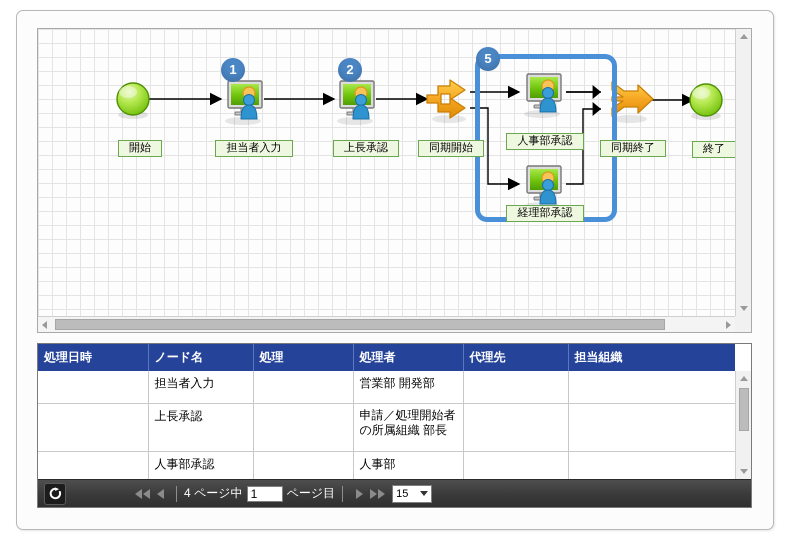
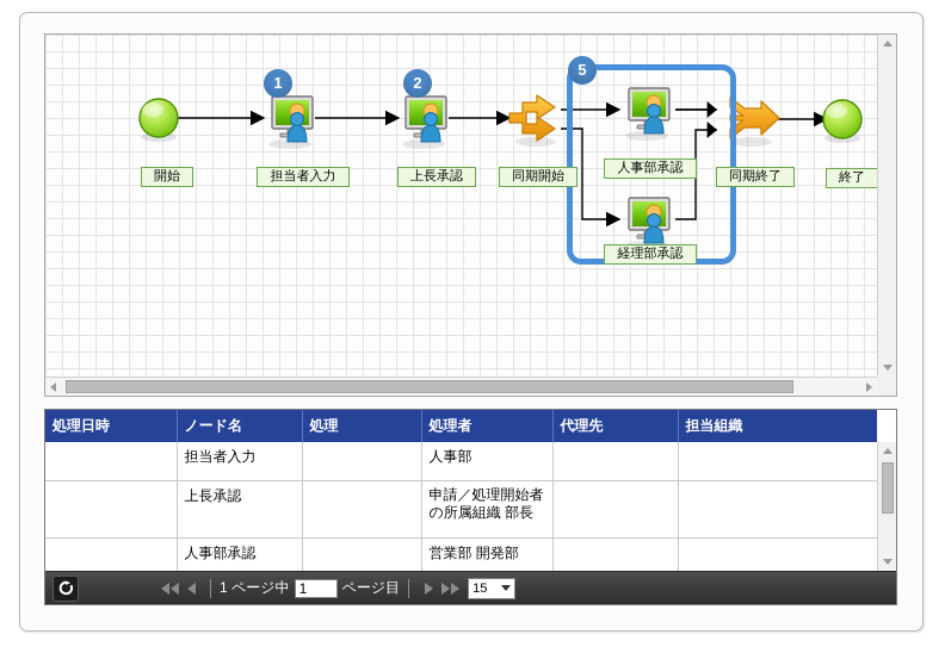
  開始
  担当者入力
  上長承認
  同期開始
  人事部承認
  経理部承認
  同期終了
  終了
  1
  2
  5
  処理日時	ノード名	処理	処理者	代理先	担当組織
- 	担当者入力		営業部 開発部
+ 	担当者入力		人事部
  	上長承認		申請／処理開始者 の所属組織 部長
- 	人事部承認		人事部
+ 	人事部承認		営業部 開発部
- 4 ページ中
+ 1 ページ中
  1
  ページ目
  15
